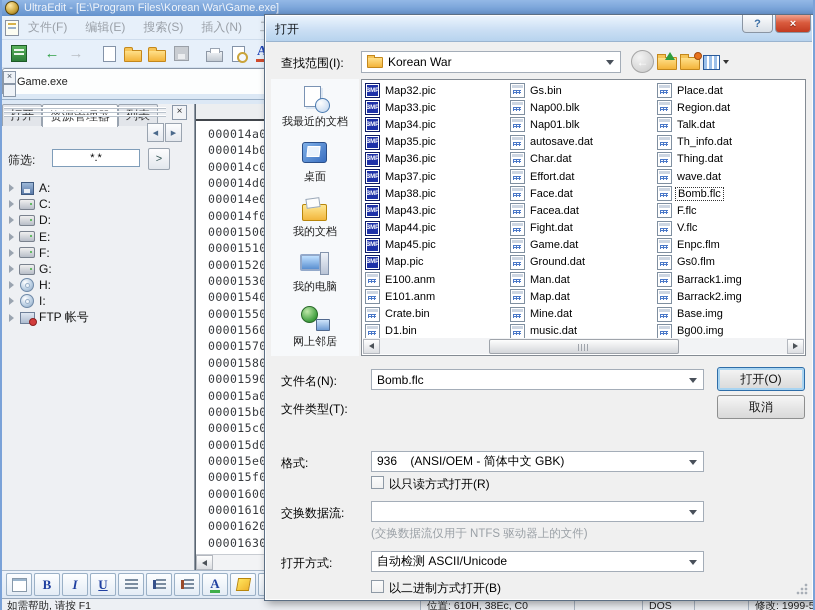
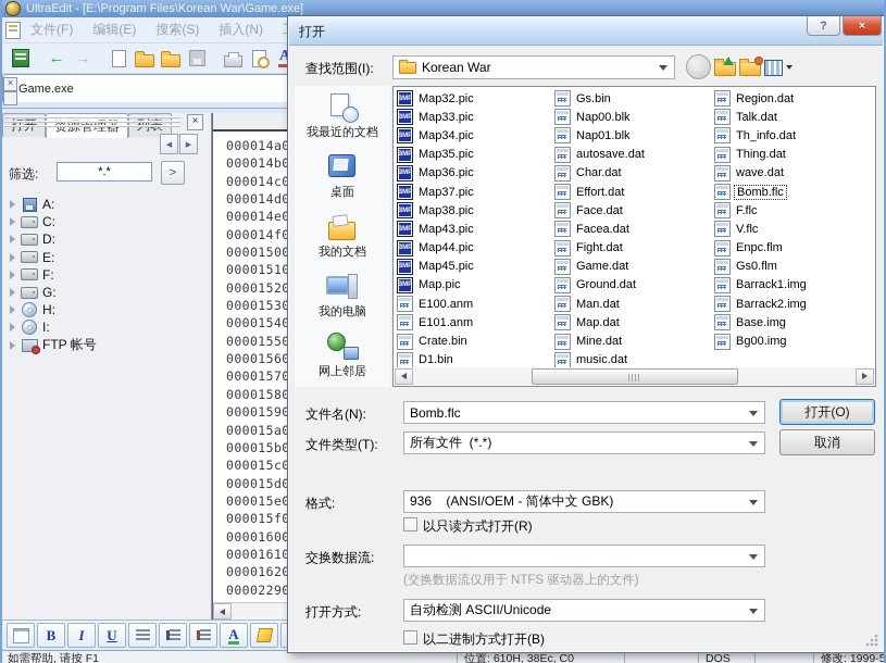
  UltraEdit - [E:\Program Files\Korean War\Game.exe]
  文件(F)
  编辑(E)
  搜索(S)
  插入(N)
  ←
  →
  A
  ×
  Game.exe
  ×
  筛选:
  *.*
  >
  A:
  C:
  D:
  E:
  F:
  G:
  H:
  I:
  FTP 帐号
  000014a0
  000014b0
  000014c0
  000014d0
  000014e0
  000014f0
  00001500
  00001510
  00001520
  00001530
  00001540
  00001550
  00001560
  00001570
  00001580
  00001590
  000015a0
  000015b0
  000015c0
  000015d0
  000015e0
  000015f0
  00001600
  00001610
  00001620
- 00001630
+ 00002290
  B
  I
  U
  A
  如需帮助, 请按 F1
  位置: 610H, 38Ec, C0
  DOS
  打开
  ?
  ×
  查找范围(I):
  Korean War
  ←
  我最近的文档
  桌面
  我的文档
  我的电脑
  网上邻居
  Map32.pic
  Map33.pic
  Map34.pic
  Map35.pic
  Map36.pic
  Map37.pic
  Map38.pic
  Map43.pic
  Map44.pic
  Map45.pic
  Map.pic
  E100.anm
  E101.anm
  Crate.bin
  D1.bin
  Gs.bin
  Nap00.blk
  Nap01.blk
  autosave.dat
  Char.dat
  Effort.dat
  Face.dat
  Facea.dat
  Fight.dat
  Game.dat
  Ground.dat
  Man.dat
  Map.dat
  Mine.dat
  music.dat
- Place.dat
  Region.dat
  Talk.dat
  Th_info.dat
  Thing.dat
  wave.dat
  Bomb.flc
  F.flc
  V.flc
  Enpc.flm
  Gs0.flm
  Barrack1.img
  Barrack2.img
  Base.img
  Bg00.img
  文件名(N):
  Bomb.flc
  打开(O)
  文件类型(T):
+ 所有文件 (*.*)
  取消
  格式:
  936 (ANSI/OEM - 简体中文 GBK)
  以只读方式打开(R)
  交换数据流:
  (交换数据流仅用于 NTFS 驱动器上的文件)
  打开方式:
  自动检测 ASCII/Unicode
  以二进制方式打开(B)
